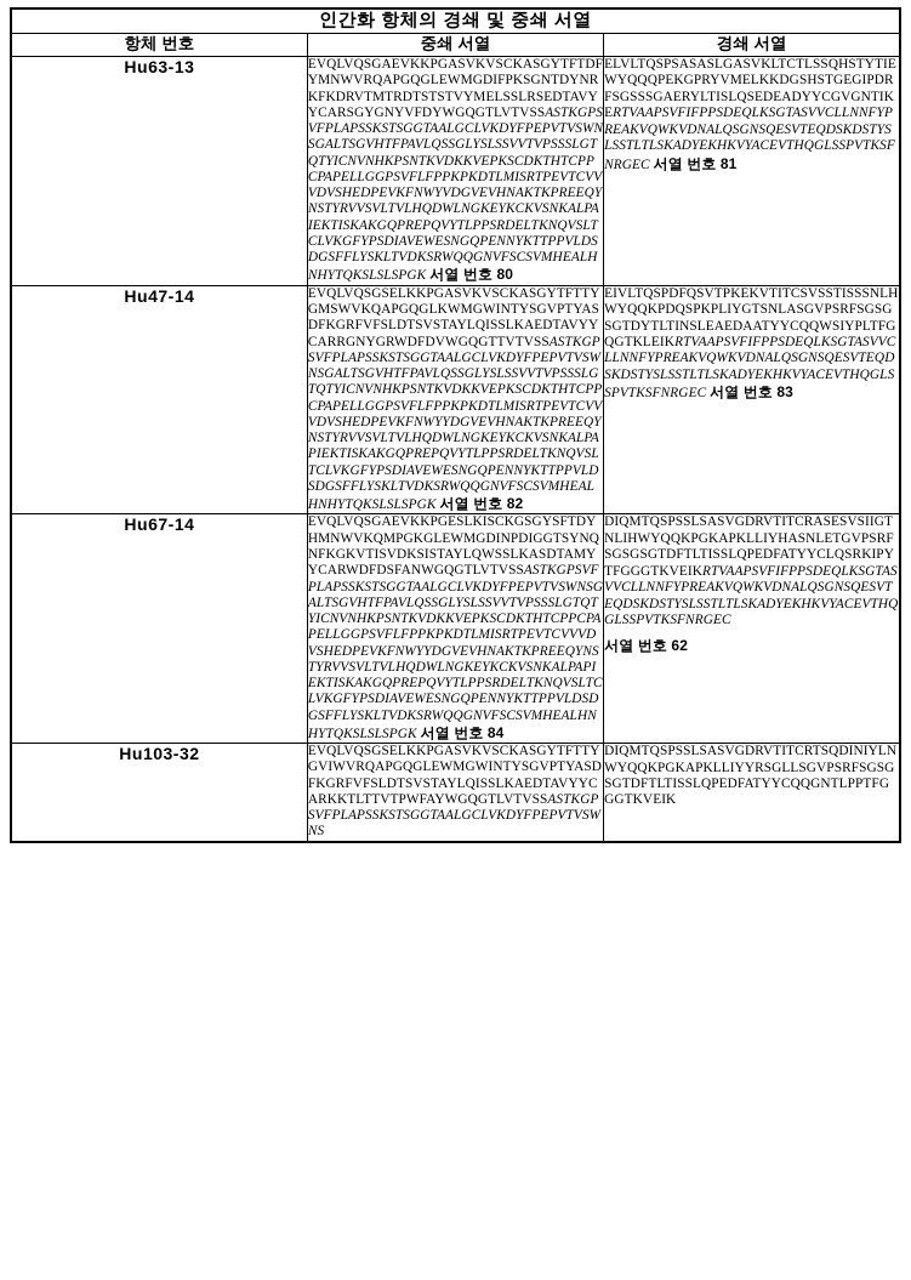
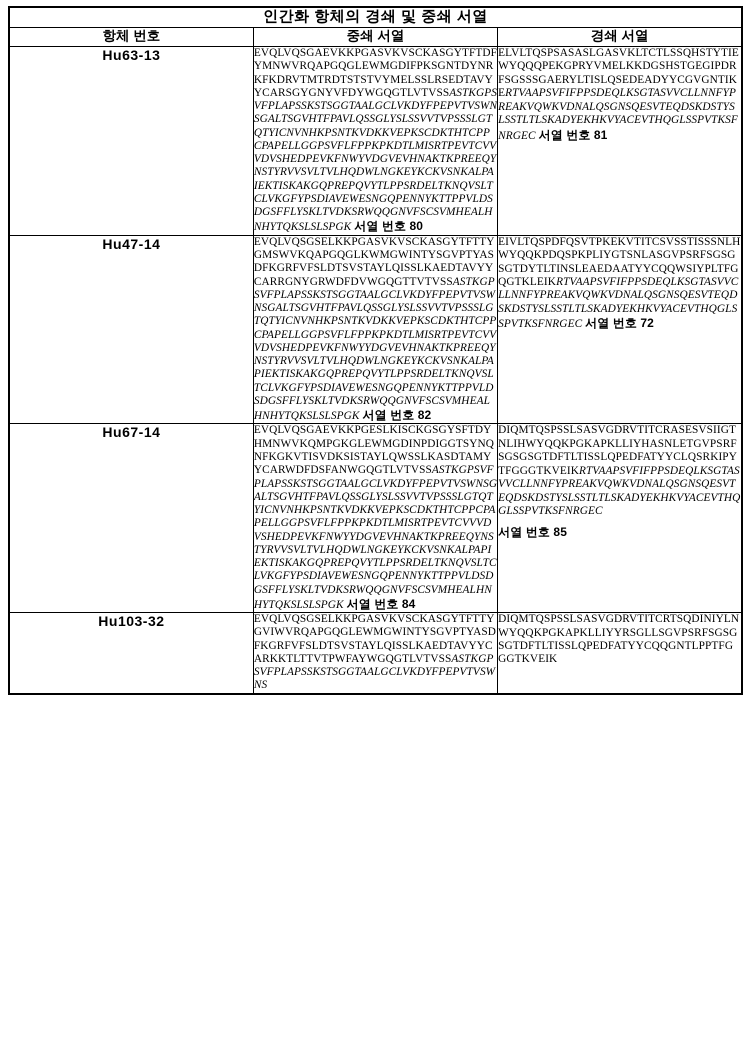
  인간화 항체의 경쇄 및 중쇄 서열
  항체 번호	중쇄 서열	경쇄 서열
  Hu63-13	EVQLVQSGAEVKKPGASVKVSCKASGYTFTDFYMNWVRQAPGQGLEWMGDIFPKSGNTDYNRKFKDRVTMTRDTSTSTVYMELSSLRSEDTAVYYCARSGYGNYVFDYWGQGTLVTVSSASTKGPSVFPLAPSSKSTSGGTAALGCLVKDYFPEPVTVSWNSGALTSGVHTFPAVLQSSGLYSLSSVVTVPSSSLGTQTYICNVNHKPSNTKVDKKVEPKSCDKTHTCPPCPAPELLGGPSVFLFPPKPKDTLMISRTPEVTCVVVDVSHEDPEVKFNWYVDGVEVHNAKTKPREEQYNSTYRVVSVLTVLHQDWLNGKEYKCKVSNKALPAIEKTISKAKGQPREPQVYTLPPSRDELTKNQVSLTCLVKGFYPSDIAVEWESNGQPENNYKTTPPVLDSDGSFFLYSKLTVDKSRWQQGNVFSCSVMHEALHNHYTQKSLSLSPGK 서열 번호 80	ELVLTQSPSASASLGASVKLTCTLSSQHSTYTIEWYQQQPEKGPRYVMELKKDGSHSTGEGIPDRFSGSSSGAERYLTISLQSEDEADYYCGVGNTIKERTVAAPSVFIFPPSDEQLKSGTASVVCLLNNFYPREAKVQWKVDNALQSGNSQESVTEQDSKDSTYSLSSTLTLSKADYEKHKVYACEVTHQGLSSPVTKSFNRGEC 서열 번호 81
- Hu47-14	EVQLVQSGSELKKPGASVKVSCKASGYTFTTYGMSWVKQAPGQGLKWMGWINTYSGVPTYASDFKGRFVFSLDTSVSTAYLQISSLKAEDTAVYYCARRGNYGRWDFDVWGQGTTVTVSSASTKGPSVFPLAPSSKSTSGGTAALGCLVKDYFPEPVTVSWNSGALTSGVHTFPAVLQSSGLYSLSSVVTVPSSSLGTQTYICNVNHKPSNTKVDKKVEPKSCDKTHTCPPCPAPELLGGPSVFLFPPKPKDTLMISRTPEVTCVVVDVSHEDPEVKFNWYYDGVEVHNAKTKPREEQYNSTYRVVSVLTVLHQDWLNGKEYKCKVSNKALPAPIEKTISKAKGQPREPQVYTLPPSRDELTKNQVSLTCLVKGFYPSDIAVEWESNGQPENNYKTTPPVLDSDGSFFLYSKLTVDKSRWQQGNVFSCSVMHEALHNHYTQKSLSLSPGK 서열 번호 82	EIVLTQSPDFQSVTPKEKVTITCSVSSTISSSNLHWYQQKPDQSPKPLIYGTSNLASGVPSRFSGSGSGTDYTLTINSLEAEDAATYYCQQWSIYPLTFGQGTKLEIKRTVAAPSVFIFPPSDEQLKSGTASVVCLLNNFYPREAKVQWKVDNALQSGNSQESVTEQDSKDSTYSLSSTLTLSKADYEKHKVYACEVTHQGLSSPVTKSFNRGEC 서열 번호 83
+ Hu47-14	EVQLVQSGSELKKPGASVKVSCKASGYTFTTYGMSWVKQAPGQGLKWMGWINTYSGVPTYASDFKGRFVFSLDTSVSTAYLQISSLKAEDTAVYYCARRGNYGRWDFDVWGQGTTVTVSSASTKGPSVFPLAPSSKSTSGGTAALGCLVKDYFPEPVTVSWNSGALTSGVHTFPAVLQSSGLYSLSSVVTVPSSSLGTQTYICNVNHKPSNTKVDKKVEPKSCDKTHTCPPCPAPELLGGPSVFLFPPKPKDTLMISRTPEVTCVVVDVSHEDPEVKFNWYYDGVEVHNAKTKPREEQYNSTYRVVSVLTVLHQDWLNGKEYKCKVSNKALPAPIEKTISKAKGQPREPQVYTLPPSRDELTKNQVSLTCLVKGFYPSDIAVEWESNGQPENNYKTTPPVLDSDGSFFLYSKLTVDKSRWQQGNVFSCSVMHEALHNHYTQKSLSLSPGK 서열 번호 82	EIVLTQSPDFQSVTPKEKVTITCSVSSTISSSNLHWYQQKPDQSPKPLIYGTSNLASGVPSRFSGSGSGTDYTLTINSLEAEDAATYYCQQWSIYPLTFGQGTKLEIKRTVAAPSVFIFPPSDEQLKSGTASVVCLLNNFYPREAKVQWKVDNALQSGNSQESVTEQDSKDSTYSLSSTLTLSKADYEKHKVYACEVTHQGLSSPVTKSFNRGEC 서열 번호 72
- Hu67-14	EVQLVQSGAEVKKPGESLKISCKGSGYSFTDYHMNWVKQMPGKGLEWMGDINPDIGGTSYNQNFKGKVTISVDKSISTAYLQWSSLKASDTAMYYCARWDFDSFANWGQGTLVTVSSASTKGPSVFPLAPSSKSTSGGTAALGCLVKDYFPEPVTVSWNSGALTSGVHTFPAVLQSSGLYSLSSVVTVPSSSLGTQTYICNVNHKPSNTKVDKKVEPKSCDKTHTCPPCPAPELLGGPSVFLFPPKPKDTLMISRTPEVTCVVVDVSHEDPEVKFNWYYDGVEVHNAKTKPREEQYNSTYRVVSVLTVLHQDWLNGKEYKCKVSNKALPAPIEKTISKAKGQPREPQVYTLPPSRDELTKNQVSLTCLVKGFYPSDIAVEWESNGQPENNYKTTPPVLDSDGSFFLYSKLTVDKSRWQQGNVFSCSVMHEALHNHYTQKSLSLSPGK 서열 번호 84	DIQMTQSPSSLSASVGDRVTITCRASESVSIIGTNLIHWYQQKPGKAPKLLIYHASNLETGVPSRFSGSGSGTDFTLTISSLQPEDFATYYCLQSRKIPYTFGGGTKVEIKRTVAAPSVFIFPPSDEQLKSGTASVVCLLNNFYPREAKVQWKVDNALQSGNSQESVTEQDSKDSTYSLSSTLTLSKADYEKHKVYACEVTHQGLSSPVTKSFNRGEC서열 번호 62
+ Hu67-14	EVQLVQSGAEVKKPGESLKISCKGSGYSFTDYHMNWVKQMPGKGLEWMGDINPDIGGTSYNQNFKGKVTISVDKSISTAYLQWSSLKASDTAMYYCARWDFDSFANWGQGTLVTVSSASTKGPSVFPLAPSSKSTSGGTAALGCLVKDYFPEPVTVSWNSGALTSGVHTFPAVLQSSGLYSLSSVVTVPSSSLGTQTYICNVNHKPSNTKVDKKVEPKSCDKTHTCPPCPAPELLGGPSVFLFPPKPKDTLMISRTPEVTCVVVDVSHEDPEVKFNWYYDGVEVHNAKTKPREEQYNSTYRVVSVLTVLHQDWLNGKEYKCKVSNKALPAPIEKTISKAKGQPREPQVYTLPPSRDELTKNQVSLTCLVKGFYPSDIAVEWESNGQPENNYKTTPPVLDSDGSFFLYSKLTVDKSRWQQGNVFSCSVMHEALHNHYTQKSLSLSPGK 서열 번호 84	DIQMTQSPSSLSASVGDRVTITCRASESVSIIGTNLIHWYQQKPGKAPKLLIYHASNLETGVPSRFSGSGSGTDFTLTISSLQPEDFATYYCLQSRKIPYTFGGGTKVEIKRTVAAPSVFIFPPSDEQLKSGTASVVCLLNNFYPREAKVQWKVDNALQSGNSQESVTEQDSKDSTYSLSSTLTLSKADYEKHKVYACEVTHQGLSSPVTKSFNRGEC서열 번호 85
  Hu103-32	EVQLVQSGSELKKPGASVKVSCKASGYTFTTYGVIWVRQAPGQGLEWMGWINTYSGVPTYASDFKGRFVFSLDTSVSTAYLQISSLKAEDTAVYYCARKKTLTTVTPWFAYWGQGTLVTVSSASTKGPSVFPLAPSSKSTSGGTAALGCLVKDYFPEPVTVSWNS	DIQMTQSPSSLSASVGDRVTITCRTSQDINIYLNWYQQKPGKAPKLLIYYRSGLLSGVPSRFSGSGSGTDFTLTISSLQPEDFATYYCQQGNTLPPTFGGGTKVEIK
